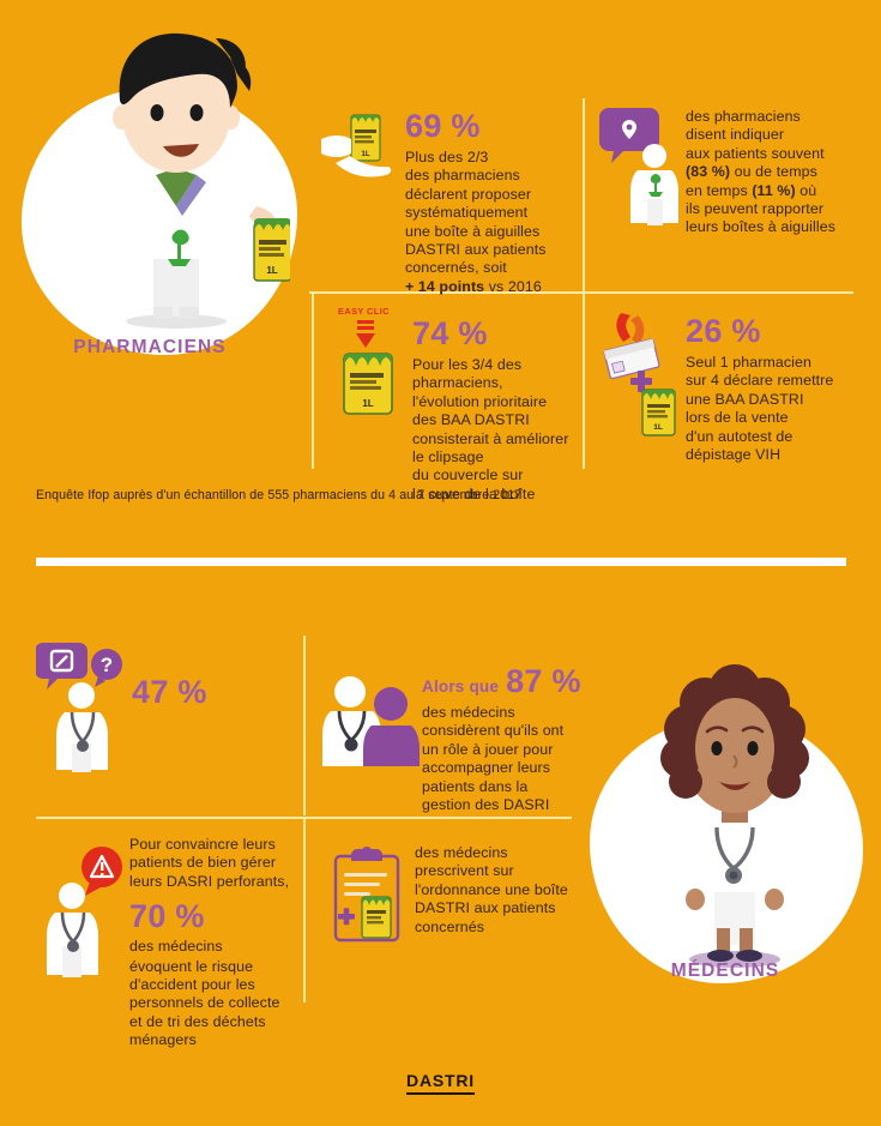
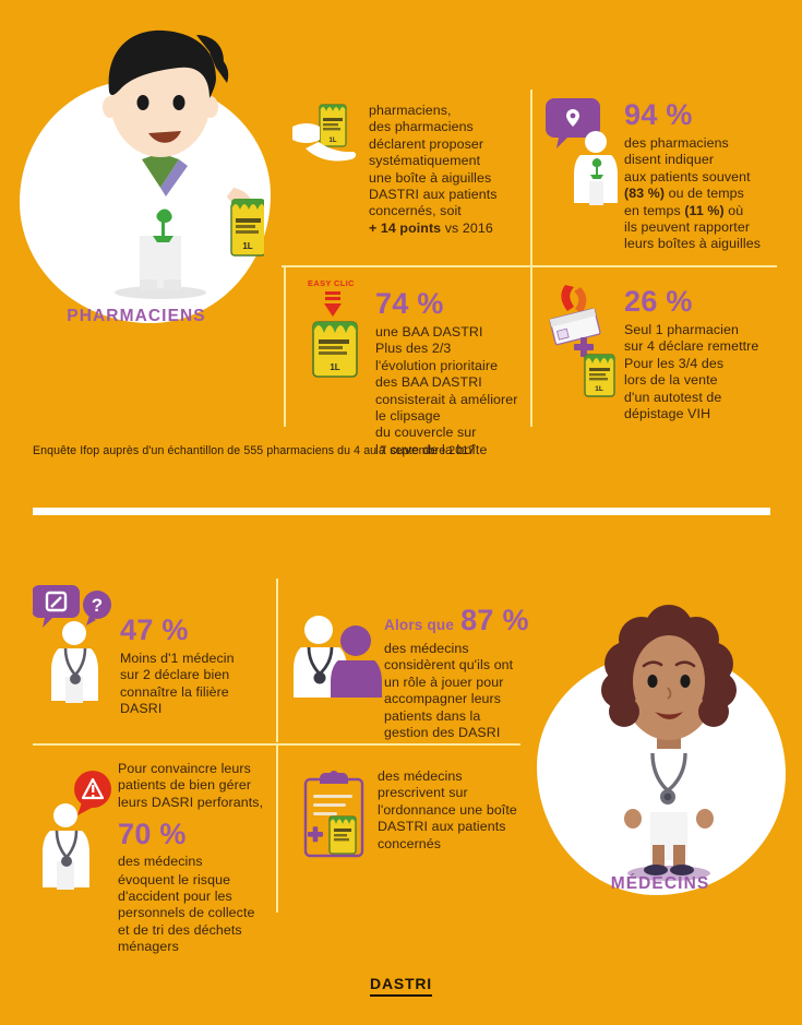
  1L
  PHARMACIENS
- 69 %
- Plus des 2/3
+ pharmaciens,
  des pharmaciens
  déclarent proposer
  systématiquement
  une boîte à aiguilles
  DASTRI aux patients
  concernés, soit
  + 14 points vs 2016
+ 94 %
  des pharmaciens
  disent indiquer
  aux patients souvent
  (83 %) ou de temps
  en temps (11 %) où
  ils peuvent rapporter
  leurs boîtes à aiguilles
  EASY CLIC
  1L
  74 %
- Pour les 3/4 des
+ une BAA DASTRI
- pharmaciens,
+ Plus des 2/3
  l'évolution prioritaire
  des BAA DASTRI
  consisterait à améliorer
  le clipsage
  du couvercle sur
  la cuve de la boîte
  26 %
  Seul 1 pharmacien
  sur 4 déclare remettre
- une BAA DASTRI
+ Pour les 3/4 des
  lors de la vente
  d'un autotest de
  dépistage VIH
  Enquête Ifop auprès d'un échantillon de 555 pharmaciens du 4 au 7 septembre 2017
  MÉDECINS
  ?
  47 %
+ Moins d'1 médecin
+ sur 2 déclare bien
+ connaître la filière
+ DASRI
  Alors que
  87 %
  des médecins
  considèrent qu'ils ont
  un rôle à jouer pour
  accompagner leurs
  patients dans la
  gestion des DASRI
  Pour convaincre leurs
  patients de bien gérer
  leurs DASRI perforants,
  70 %
  des médecins
  évoquent le risque
  d'accident pour les
  personnels de collecte
  et de tri des déchets
  ménagers
  des médecins
  prescrivent sur
  l'ordonnance une boîte
  DASTRI aux patients
  concernés
  DASTRI
